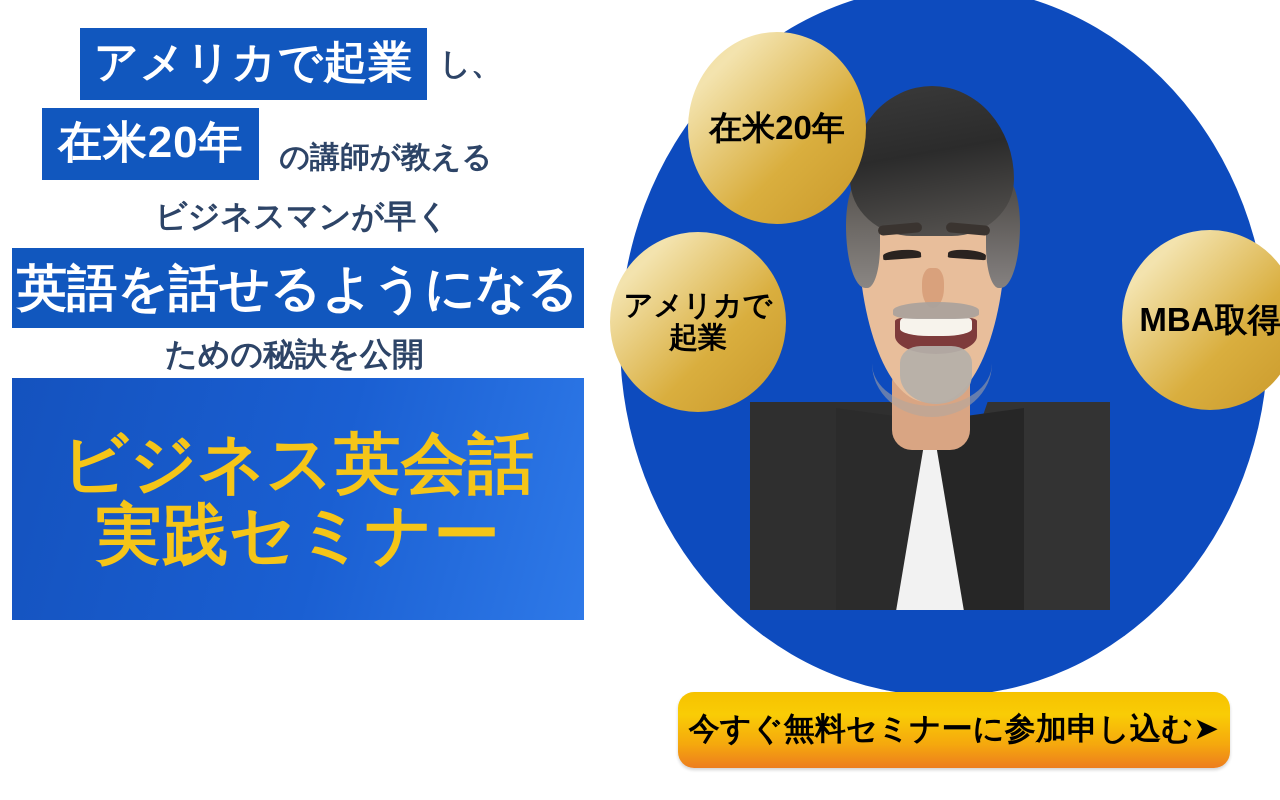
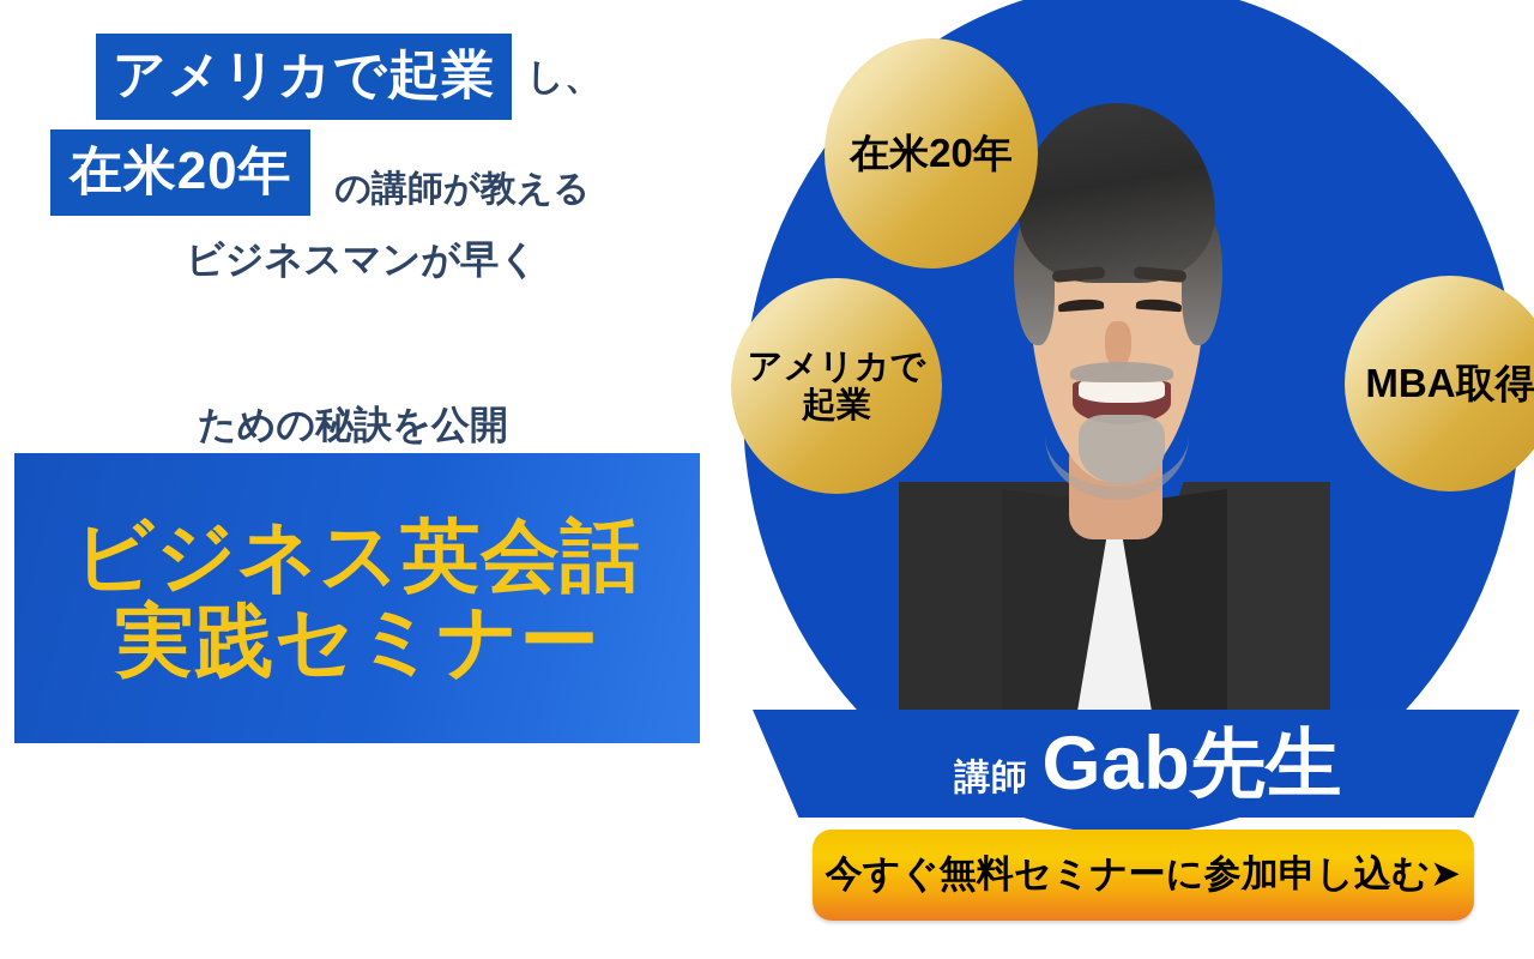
  在米20年
  アメリカで起業
  MBA取得
+ 講師
+ Gab先生
  今すぐ無料セミナーに参加申し込む➤
  アメリカで起業
  し、
  在米20年
  の講師が教える
  ビジネスマンが早く
- 英語を話せるようになる
  ための秘訣を公開
  ビジネス英会話
  実践セミナー
